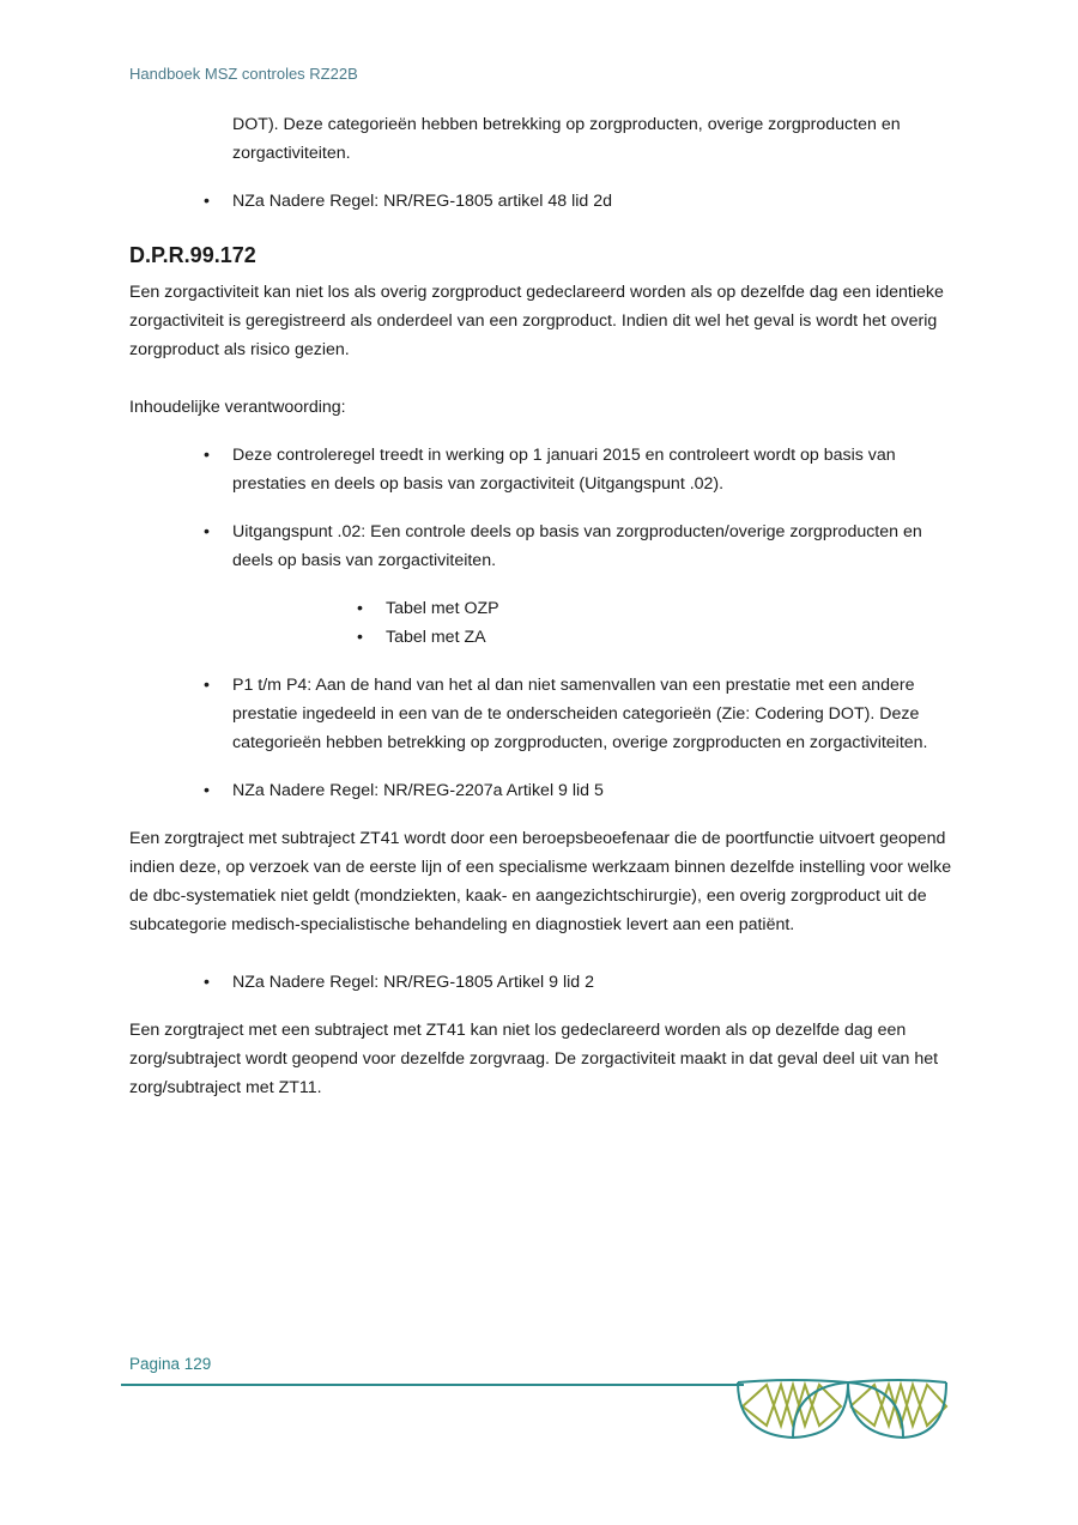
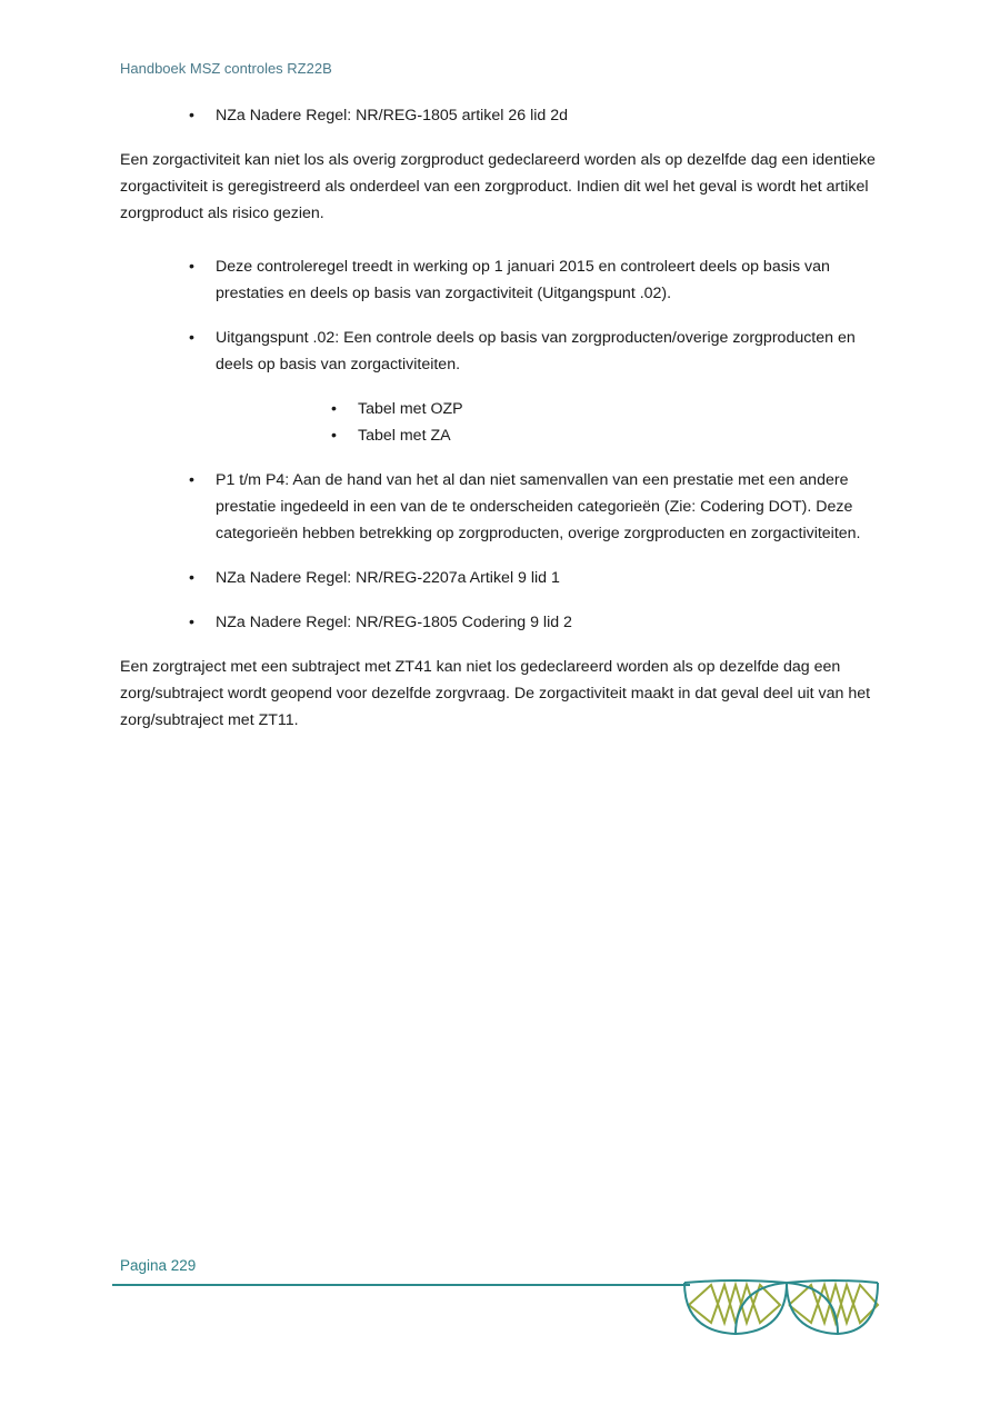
  Handboek MSZ controles RZ22B
- DOT). Deze categorieën hebben betrekking op zorgproducten, overige zorgproducten en zorgactiviteiten.
  •
- NZa Nadere Regel: NR/REG-1805 artikel 48 lid 2d
+ NZa Nadere Regel: NR/REG-1805 artikel 26 lid 2d
- D.P.R.99.172
- Een zorgactiviteit kan niet los als overig zorgproduct gedeclareerd worden als op dezelfde dag een identieke zorgactiviteit is geregistreerd als onderdeel van een zorgproduct. Indien dit wel het geval is wordt het overig zorgproduct als risico gezien.
+ Een zorgactiviteit kan niet los als overig zorgproduct gedeclareerd worden als op dezelfde dag een identieke zorgactiviteit is geregistreerd als onderdeel van een zorgproduct. Indien dit wel het geval is wordt het artikel zorgproduct als risico gezien.
- Inhoudelijke verantwoording:
  •
- Deze controleregel treedt in werking op 1 januari 2015 en controleert wordt op basis van prestaties en deels op basis van zorgactiviteit (Uitgangspunt .02).
+ Deze controleregel treedt in werking op 1 januari 2015 en controleert deels op basis van prestaties en deels op basis van zorgactiviteit (Uitgangspunt .02).
  •
  Uitgangspunt .02: Een controle deels op basis van zorgproducten/overige zorgproducten en deels op basis van zorgactiviteiten.
  •
  Tabel met OZP
  •
  Tabel met ZA
  •
  P1 t/m P4: Aan de hand van het al dan niet samenvallen van een prestatie met een andere prestatie ingedeeld in een van de te onderscheiden categorieën (Zie: Codering DOT). Deze categorieën hebben betrekking op zorgproducten, overige zorgproducten en zorgactiviteiten.
  •
- NZa Nadere Regel: NR/REG-2207a Artikel 9 lid 5
+ NZa Nadere Regel: NR/REG-2207a Artikel 9 lid 1
- Een zorgtraject met subtraject ZT41 wordt door een beroepsbeoefenaar die de poortfunctie uitvoert geopend indien deze, op verzoek van de eerste lijn of een specialisme werkzaam binnen dezelfde instelling voor welke de dbc-systematiek niet geldt (mondziekten, kaak- en aangezichtschirurgie), een overig zorgproduct uit de subcategorie medisch-specialistische behandeling en diagnostiek levert aan een patiënt.
  •
- NZa Nadere Regel: NR/REG-1805 Artikel 9 lid 2
+ NZa Nadere Regel: NR/REG-1805 Codering 9 lid 2
  Een zorgtraject met een subtraject met ZT41 kan niet los gedeclareerd worden als op dezelfde dag een zorg/subtraject wordt geopend voor dezelfde zorgvraag. De zorgactiviteit maakt in dat geval deel uit van het zorg/subtraject met ZT11.
- Pagina 129
+ Pagina 229
